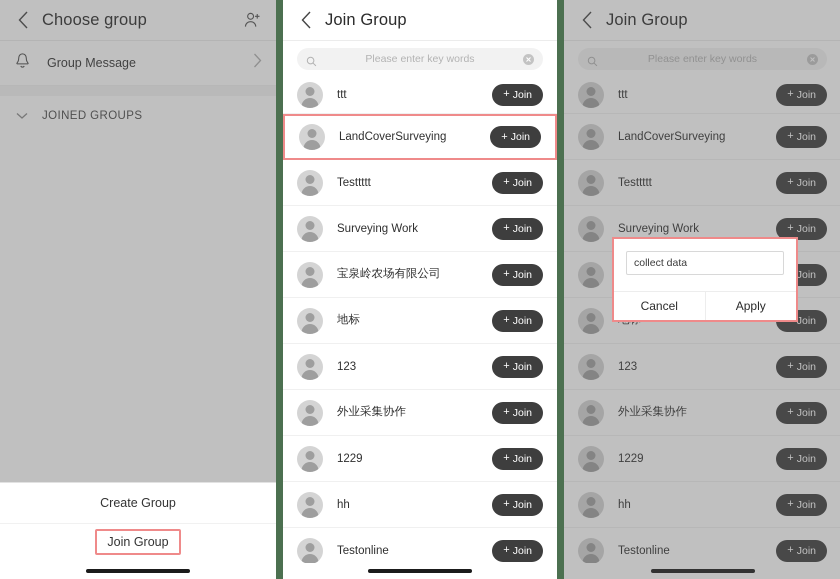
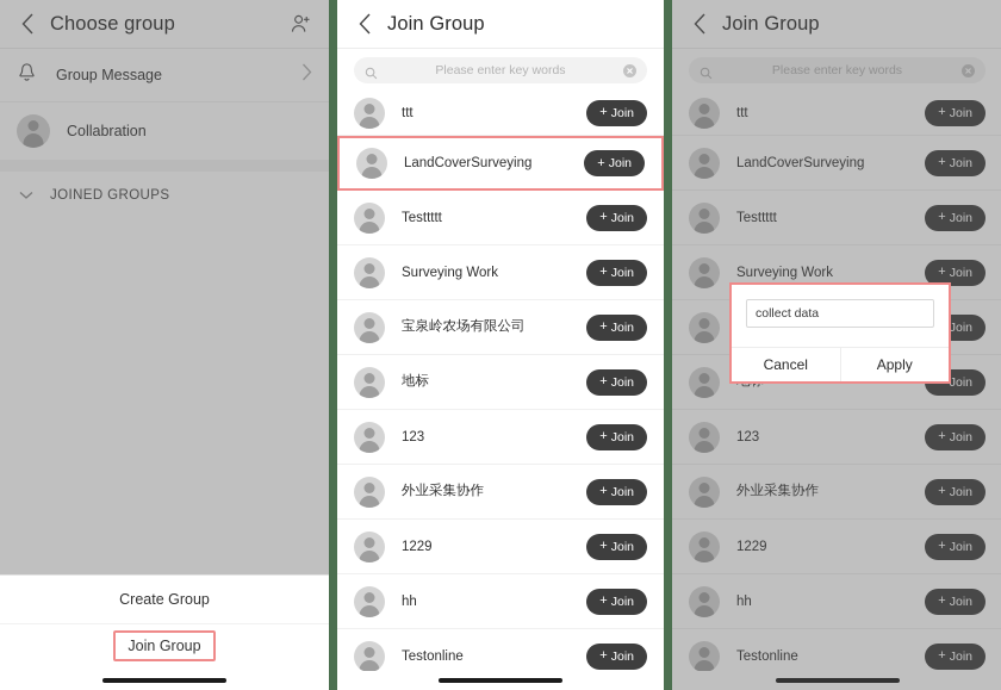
  Choose group
  Group Message
+ Collabration
  JOINED GROUPS
  Create Group
  Join Group
  Join Group
  Please enter key words
  ttt
  +
  Join
  LandCoverSurveying
  +
  Join
  Testtttt
  +
  Join
  Surveying Work
  +
  Join
  宝泉岭农场有限公司
  +
  Join
  地标
  +
  Join
  123
  +
  Join
  外业采集协作
  +
  Join
  1229
  +
  Join
  hh
  +
  Join
  Testonline
  +
  Join
  Join Group
  Please enter key words
  ttt
  +
  Join
  LandCoverSurveying
  +
  Join
  Testtttt
  +
  Join
  Surveying Work
  +
  Join
  Join
  Join
  123
  +
  Join
  外业采集协作
  +
  Join
  1229
  +
  Join
  hh
  +
  Join
  Testonline
  +
  Join
  collect data
  Cancel
  Apply
